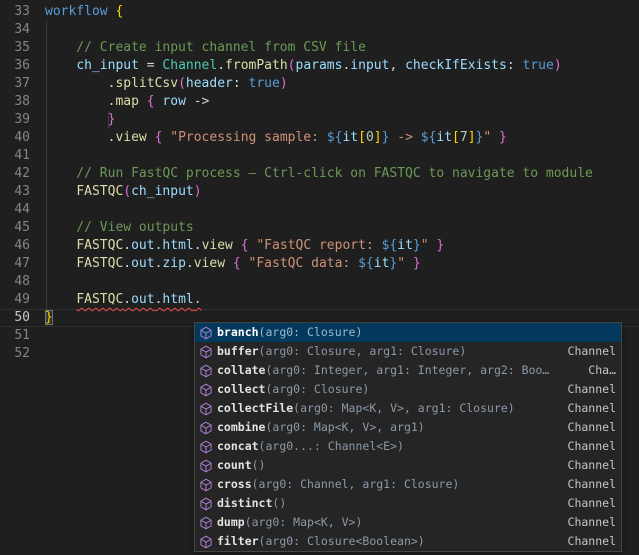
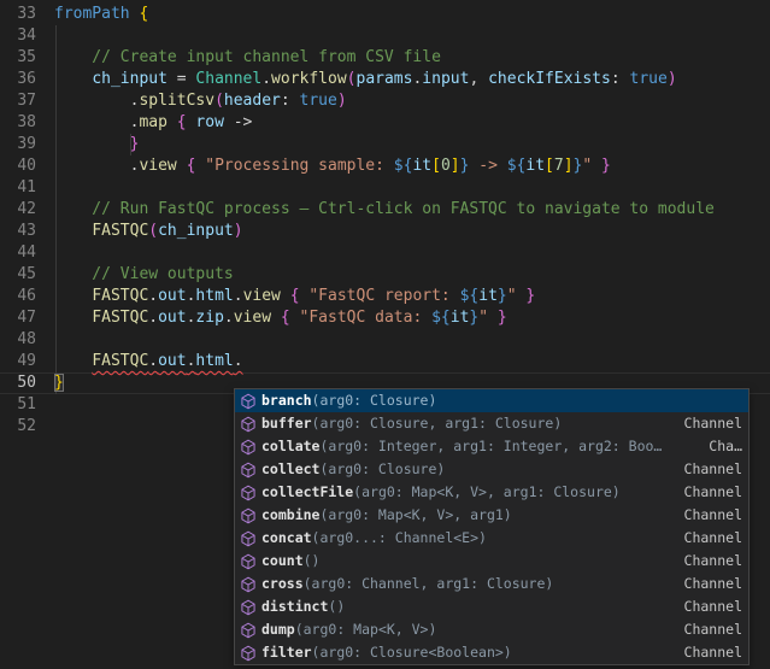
  33
  34
  35
  36
  37
  38
  39
  40
  41
  42
  43
  44
  45
  46
  47
  48
  49
  50
  51
  52
- workflow {
+ fromPath {
  // Create input channel from CSV file
- ch_input = Channel.fromPath(params.input, checkIfExists: true)
+ ch_input = Channel.workflow(params.input, checkIfExists: true)
  .splitCsv(header: true)
  .map { row ->
  }
  .view { "Processing sample: ${it[0]} -> ${it[7]}" }
  // Run FastQC process — Ctrl-click on FASTQC to navigate to module
  FASTQC(ch_input)
  // View outputs
  FASTQC.out.html.view { "FastQC report: ${it}" }
  FASTQC.out.zip.view { "FastQC data: ${it}" }
  FASTQC.out.html.
  }
  branch
  (arg0: Closure)
  buffer
  (arg0: Closure, arg1: Closure)
  Channel
  collate
  (arg0: Integer, arg1: Integer, arg2: Boo…
  Cha…
  collect
  (arg0: Closure)
  Channel
  collectFile
  (arg0: Map<K, V>, arg1: Closure)
  Channel
  combine
  (arg0: Map<K, V>, arg1)
  Channel
  concat
  (arg0...: Channel<E>)
  Channel
  count
  ()
  Channel
  cross
  (arg0: Channel, arg1: Closure)
  Channel
  distinct
  ()
  Channel
  dump
  (arg0: Map<K, V>)
  Channel
  filter
  (arg0: Closure<Boolean>)
  Channel
